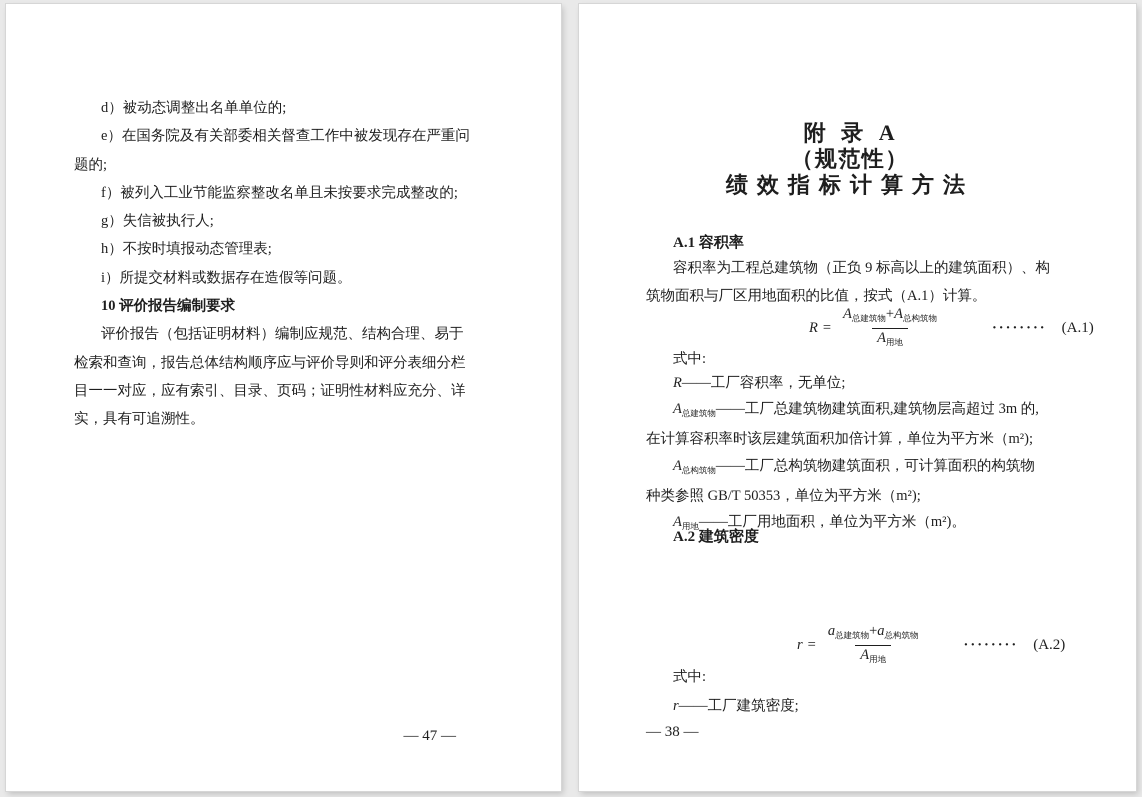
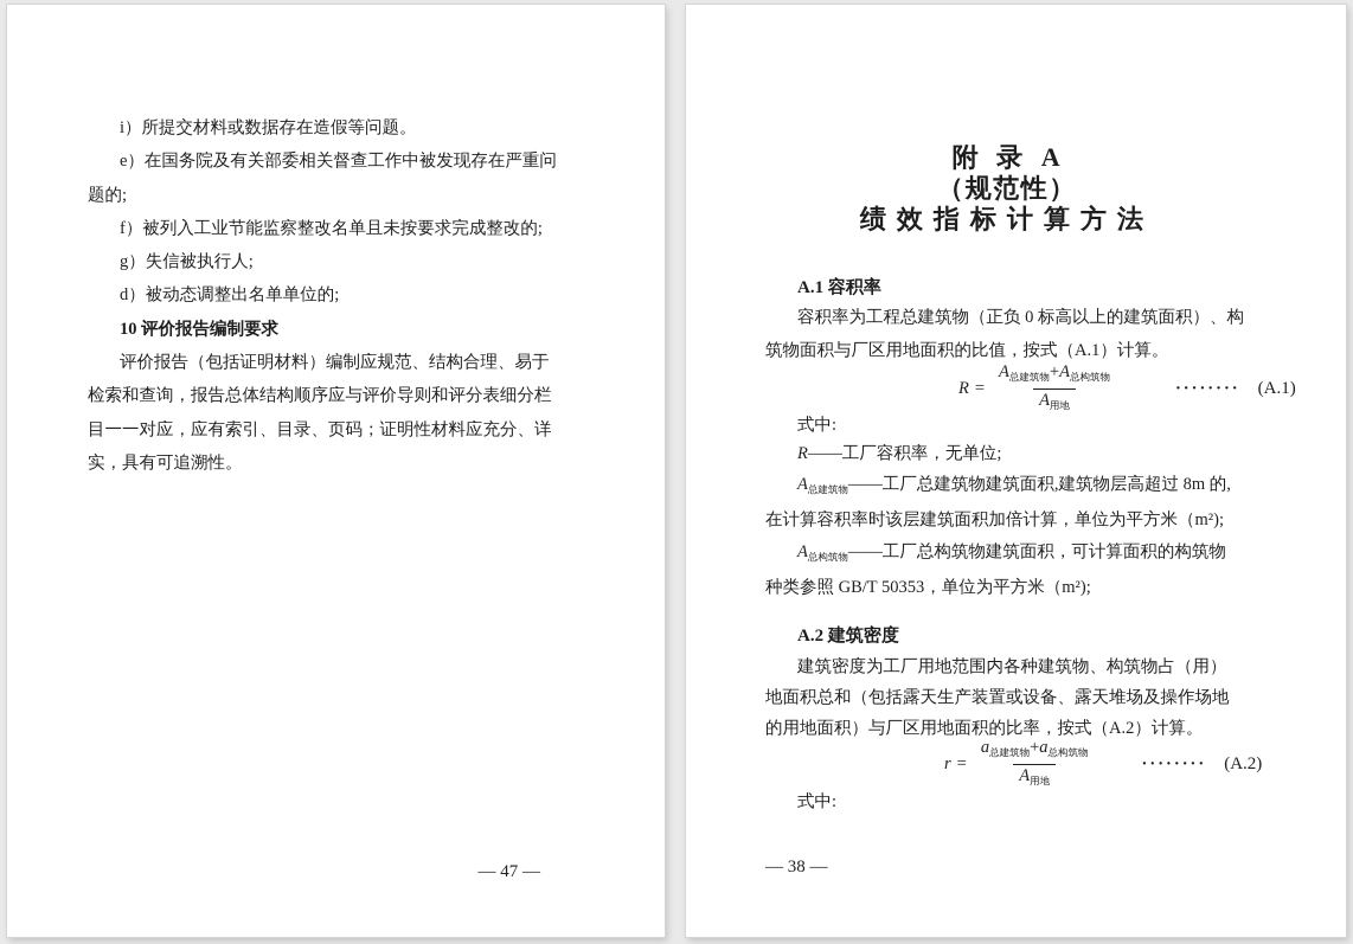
- d）被动态调整出名单单位的;
+ i）所提交材料或数据存在造假等问题。
  e）在国务院及有关部委相关督查工作中被发现存在严重问
  题的;
  f）被列入工业节能监察整改名单且未按要求完成整改的;
  g）失信被执行人;
- h）不按时填报动态管理表;
- i）所提交材料或数据存在造假等问题。
+ d）被动态调整出名单单位的;
  10 评价报告编制要求
  评价报告（包括证明材料）编制应规范、结构合理、易于
  检索和查询，报告总体结构顺序应与评价导则和评分表细分栏
  目一一对应，应有索引、目录、页码；证明性材料应充分、详
  实，具有可追溯性。
  — 47 —
  附 录 A
  （规范性）
  绩效指标计算方法
  A.1 容积率
- 容积率为工程总建筑物（正负 9 标高以上的建筑面积）、构
+ 容积率为工程总建筑物（正负 0 标高以上的建筑面积）、构
  筑物面积与厂区用地面积的比值，按式（A.1）计算。
  R
  =
  A总建筑物+A总构筑物
  A用地
  ········
  (A.1)
  式中:
  R——工厂容积率，无单位;
- A总建筑物——工厂总建筑物建筑面积,建筑物层高超过 3m 的,
+ A总建筑物——工厂总建筑物建筑面积,建筑物层高超过 8m 的,
  在计算容积率时该层建筑面积加倍计算，单位为平方米（m²);
  A总构筑物——工厂总构筑物建筑面积，可计算面积的构筑物
  种类参照 GB/T 50353，单位为平方米（m²);
- A用地——工厂用地面积，单位为平方米（m²)。
  A.2 建筑密度
+ 建筑密度为工厂用地范围内各种建筑物、构筑物占（用）
+ 地面积总和（包括露天生产装置或设备、露天堆场及操作场地
+ 的用地面积）与厂区用地面积的比率，按式（A.2）计算。
  r
  =
  a总建筑物+a总构筑物
  A用地
  ········
  (A.2)
  式中:
- r——工厂建筑密度;
  — 38 —
